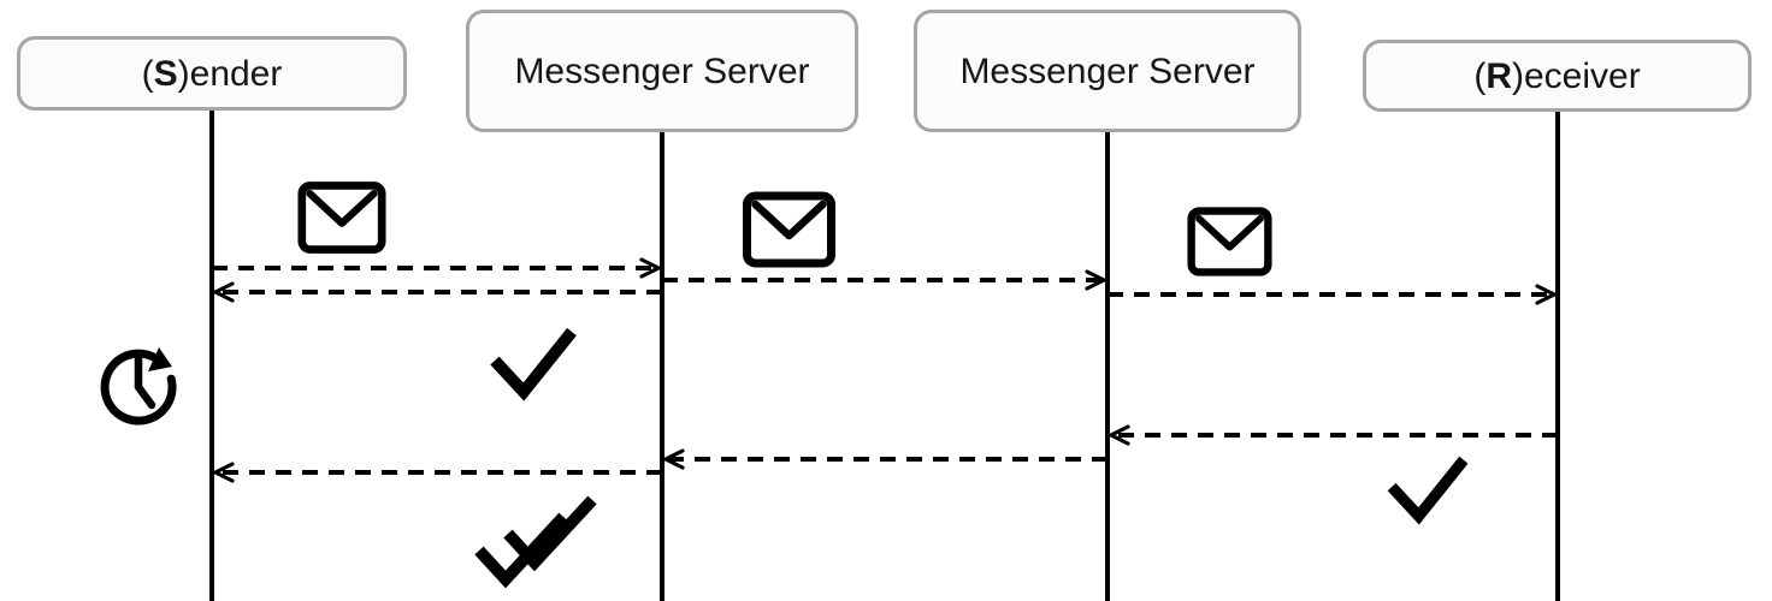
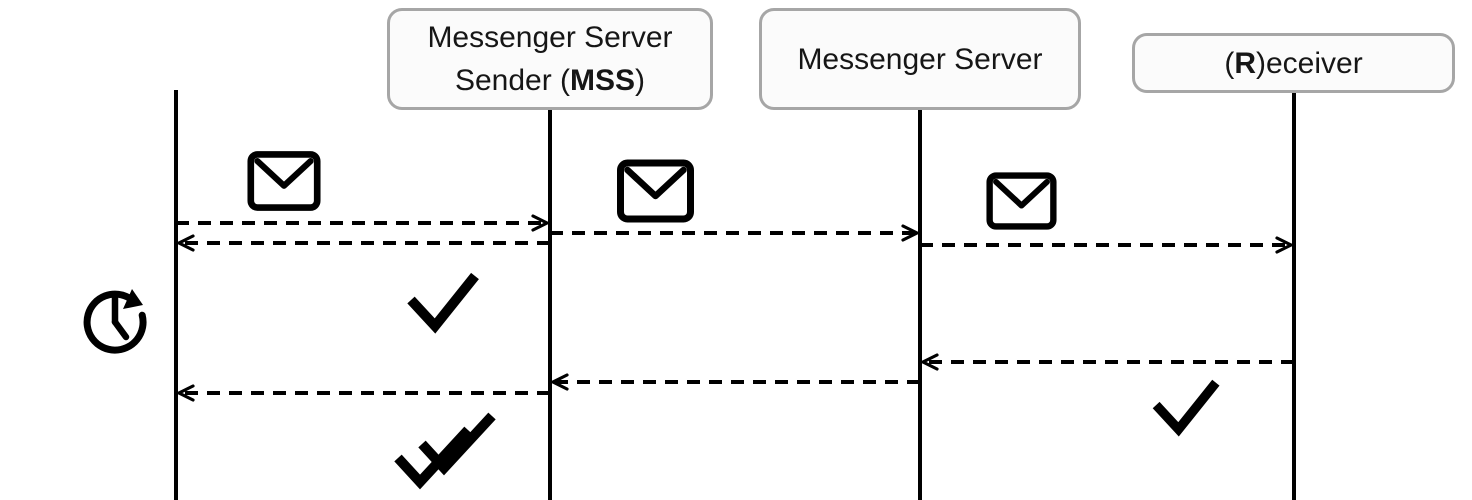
- (S)ender
  Messenger Server
+ Sender (MSS)
  Messenger Server
  (R)eceiver
